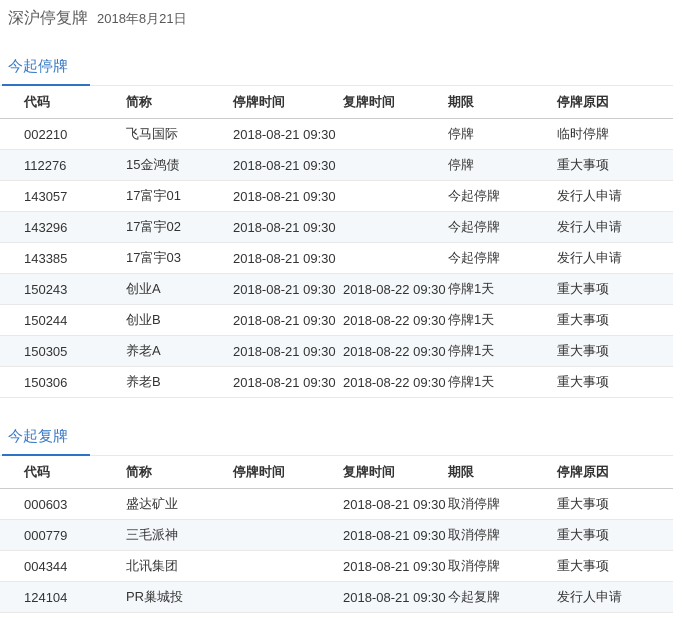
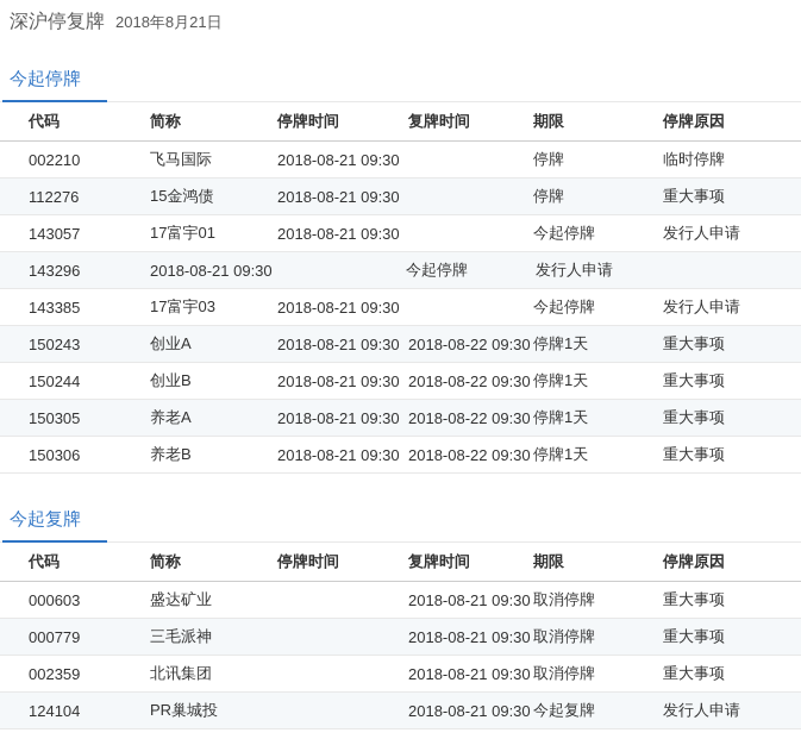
  深沪停复牌
  2018年8月21日
  今起停牌
  代码
  简称
  停牌时间
  复牌时间
  期限
  停牌原因
  002210
  飞马国际
  2018-08-21 09:30
  停牌
  临时停牌
  112276
  15金鸿债
  2018-08-21 09:30
  停牌
  重大事项
  143057
  17富宇01
  2018-08-21 09:30
  今起停牌
  发行人申请
  143296
- 17富宇02
  2018-08-21 09:30
  今起停牌
  发行人申请
  143385
  17富宇03
  2018-08-21 09:30
  今起停牌
  发行人申请
  150243
  创业A
  2018-08-21 09:30
  2018-08-22 09:30
  停牌1天
  重大事项
  150244
  创业B
  2018-08-21 09:30
  2018-08-22 09:30
  停牌1天
  重大事项
  150305
  养老A
  2018-08-21 09:30
  2018-08-22 09:30
  停牌1天
  重大事项
  150306
  养老B
  2018-08-21 09:30
  2018-08-22 09:30
  停牌1天
  重大事项
  今起复牌
  代码
  简称
  停牌时间
  复牌时间
  期限
  停牌原因
  000603
  盛达矿业
  2018-08-21 09:30
  取消停牌
  重大事项
  000779
  三毛派神
  2018-08-21 09:30
  取消停牌
  重大事项
- 004344
+ 002359
  北讯集团
  2018-08-21 09:30
  取消停牌
  重大事项
  124104
  PR巢城投
  2018-08-21 09:30
  今起复牌
  发行人申请
